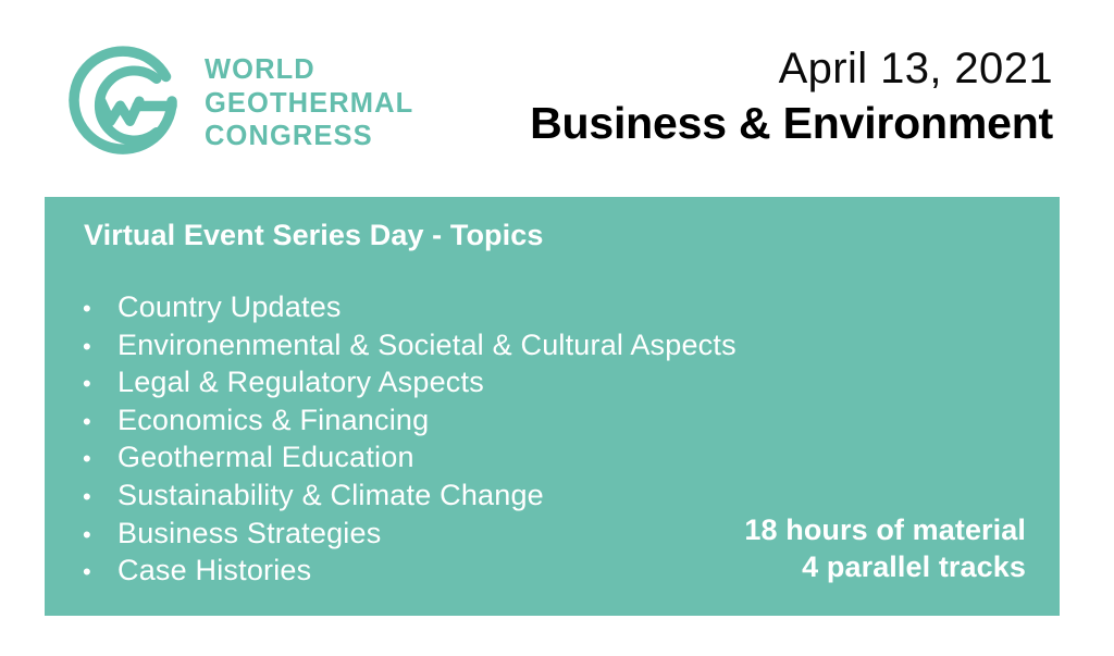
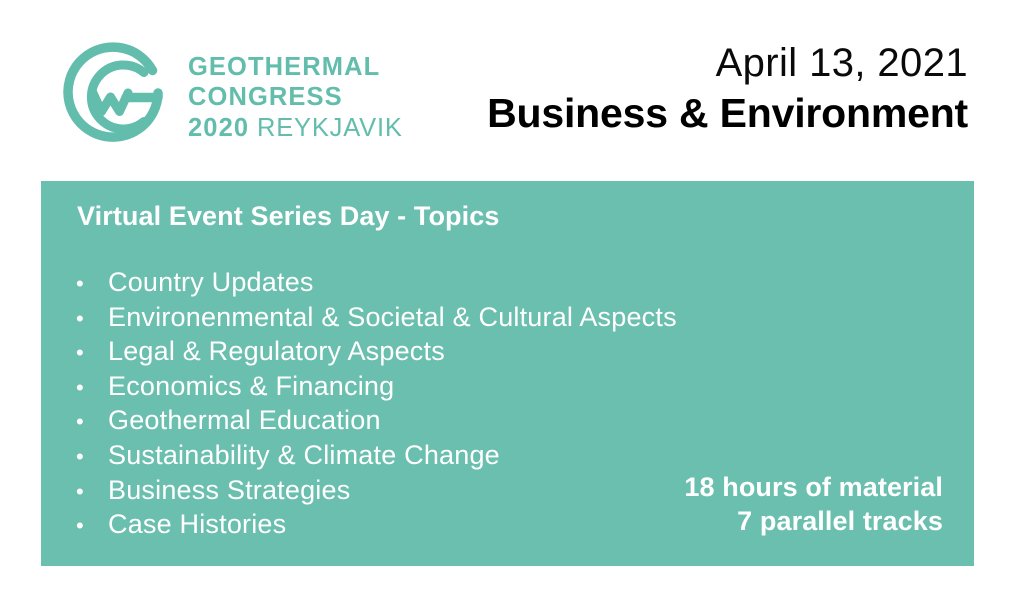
- WORLD
  GEOTHERMAL
  CONGRESS
+ 2020 REYKJAVIK
  April 13, 2021
  Business & Environment
  Virtual Event Series Day - Topics
  •
  Country Updates
  •
  Environenmental & Societal & Cultural Aspects
  •
  Legal & Regulatory Aspects
  •
  Economics & Financing
  •
  Geothermal Education
  •
  Sustainability & Climate Change
  •
  Business Strategies
  •
  Case Histories
  18 hours of material
- 4 parallel tracks
+ 7 parallel tracks
